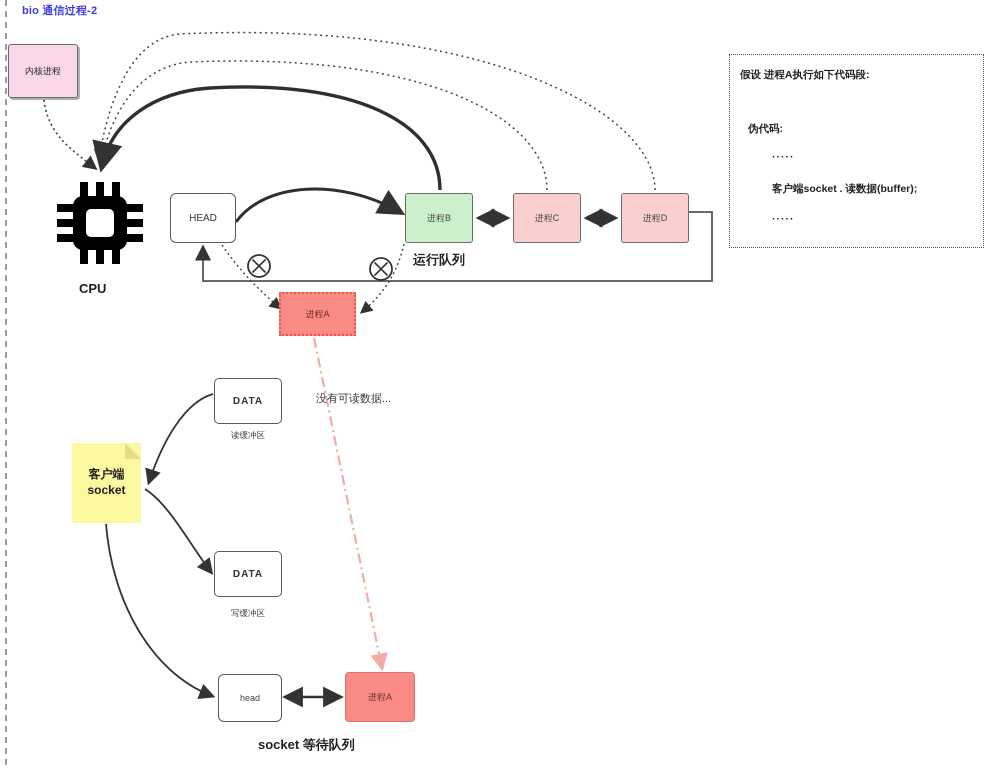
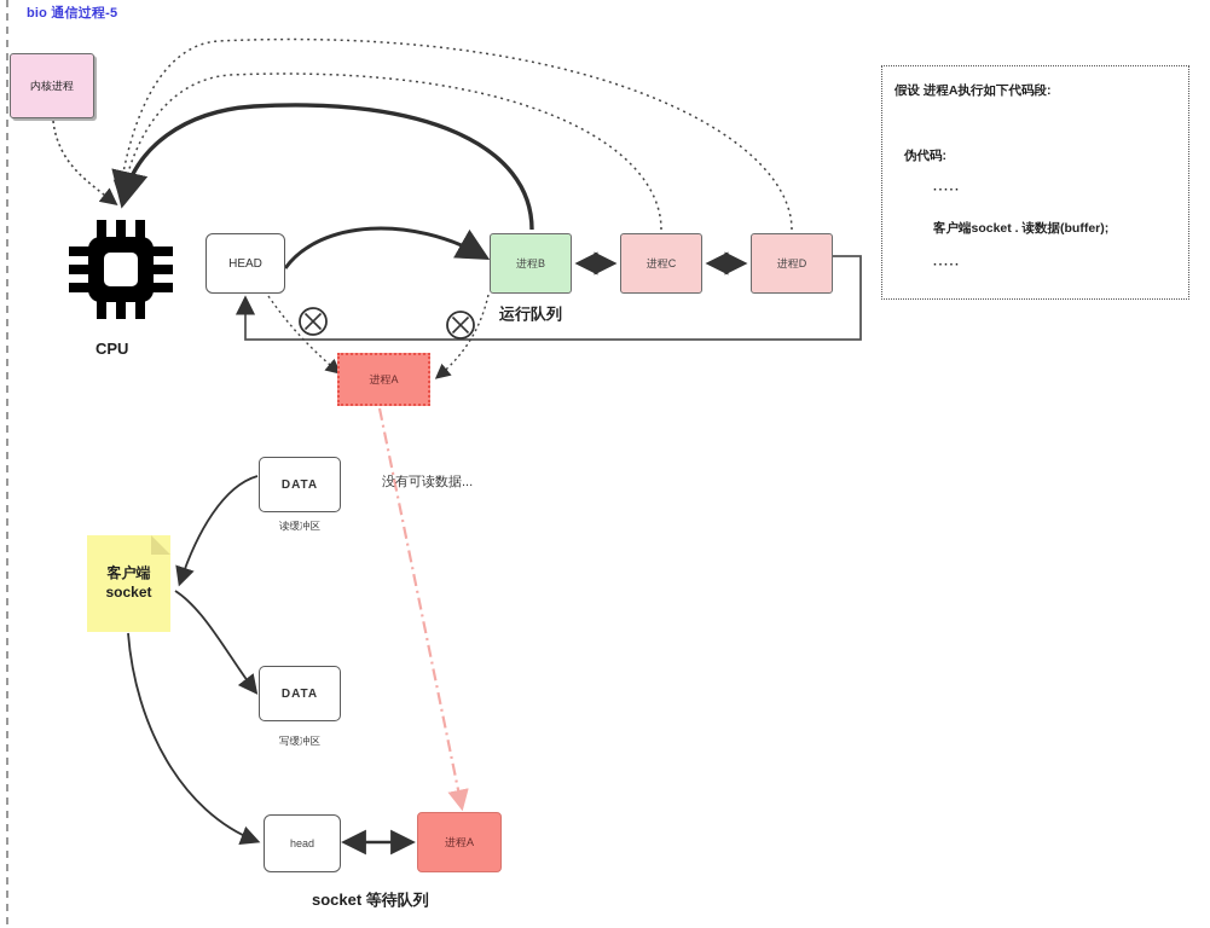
- bio 通信过程-2
+ bio 通信过程-5
  内核进程
  CPU
  HEAD
  进程B
  进程C
  进程D
  进程A
  运行队列
  DATA
  读缓冲区
  DATA
  写缓冲区
  客户端
  socket
  head
  进程A
  socket 等待队列
  没有可读数据...
  假设 进程A执行如下代码段:
  伪代码:
  ·····
  客户端socket . 读数据(buffer);
  ·····
